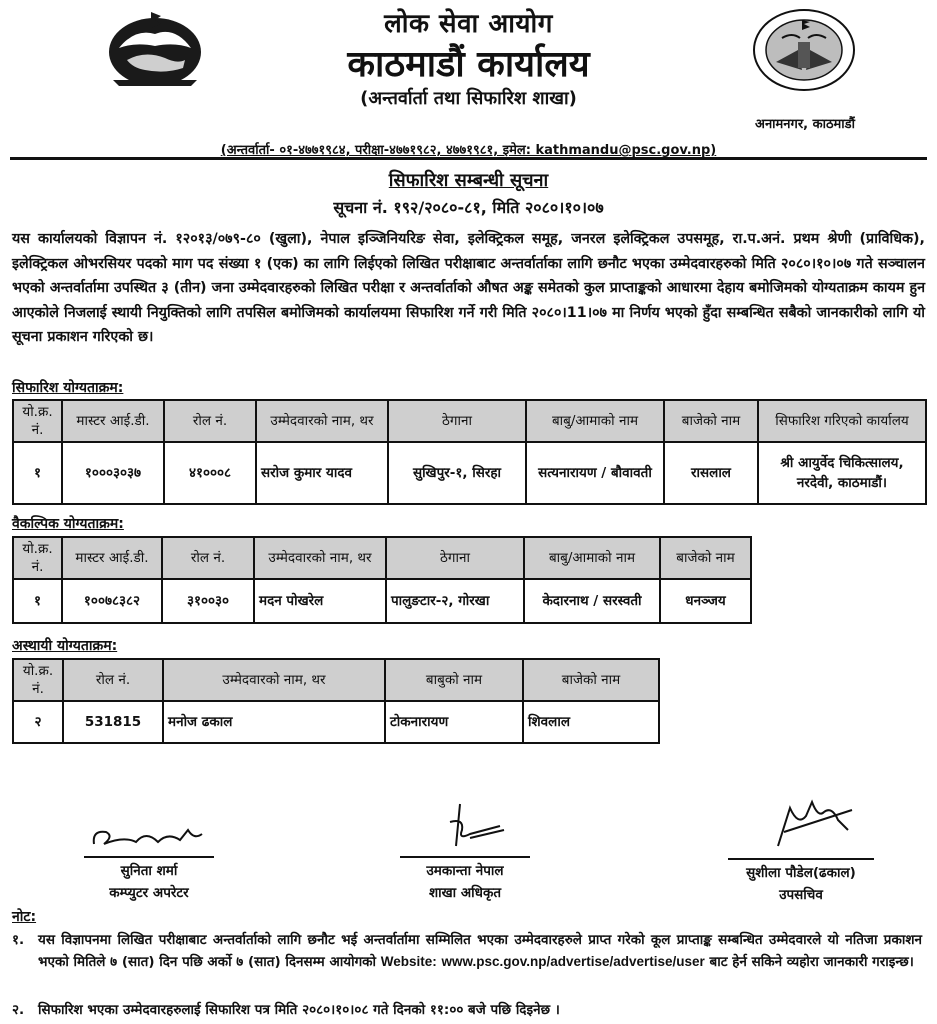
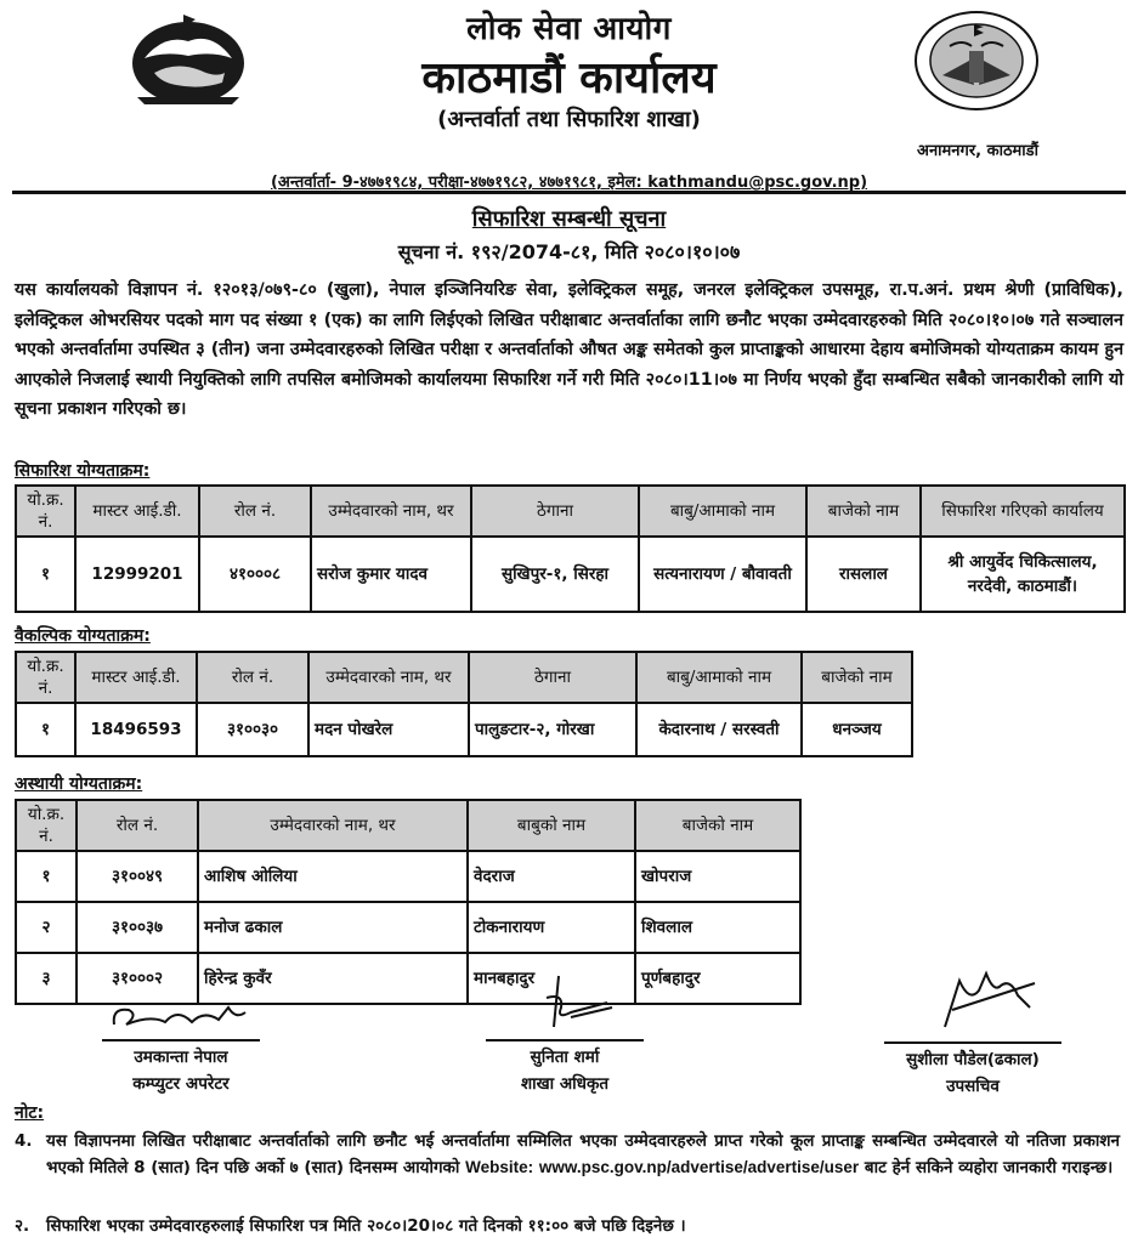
  लोक सेवा आयोग
  काठमाडौं कार्यालय
  (अन्तर्वार्ता तथा सिफारिश शाखा)
  अनामनगर, काठमाडौं
- (अन्तर्वार्ता- ०१-४७७१९८४, परीक्षा-४७७१९८२, ४७७१९८१, इमेल: kathmandu@psc.gov.np)
+ (अन्तर्वार्ता- 9-४७७१९८४, परीक्षा-४७७१९८२, ४७७१९८१, इमेल: kathmandu@psc.gov.np)
  सिफारिश सम्बन्धी सूचना
- सूचना नं. १९२/२०८०-८१, मिति २०८०।१०।०७
+ सूचना नं. १९२/2074-८१, मिति २०८०।१०।०७
  यस कार्यालयको विज्ञापन नं. १२०१३/०७९-८० (खुला), नेपाल इञ्जिनियरिङ सेवा, इलेक्ट्रिकल समूह, जनरल इलेक्ट्रिकल उपसमूह, रा.प.अनं. प्रथम श्रेणी (प्राविधिक), इलेक्ट्रिकल ओभरसियर पदको माग पद संख्या १ (एक) का लागि लिईएको लिखित परीक्षाबाट अन्तर्वार्ताका लागि छनौट भएका उम्मेदवारहरुको मिति २०८०।१०।०७ गते सञ्चालन भएको अन्तर्वार्तामा उपस्थित ३ (तीन) जना उम्मेदवारहरुको लिखित परीक्षा र अन्तर्वार्ताको औषत अङ्क समेतको कुल प्राप्ताङ्कको आधारमा देहाय बमोजिमको योग्यताक्रम कायम हुन आएकोले निजलाई स्थायी नियुक्तिको लागि तपसिल बमोजिमको कार्यालयमा सिफारिश गर्ने गरी मिति २०८०।11।०७ मा निर्णय भएको हुँदा सम्बन्धित सबैको जानकारीको लागि यो सूचना प्रकाशन गरिएको छ।
  सिफारिश योग्यताक्रम:
  यो.क्र. नं.	मास्टर आई.डी.	रोल नं.	उम्मेदवारको नाम, थर	ठेगाना	बाबु/आमाको नाम	बाजेको नाम	सिफारिश गरिएको कार्यालय
- १	१०००३०३७	४१०००८	सरोज कुमार यादव	सुखिपुर-१, सिरहा	सत्यनारायण / बौवावती	रासलाल	श्री आयुर्वेद चिकित्सालय, नरदेवी, काठमाडौं।
+ १	12999201	४१०००८	सरोज कुमार यादव	सुखिपुर-१, सिरहा	सत्यनारायण / बौवावती	रासलाल	श्री आयुर्वेद चिकित्सालय, नरदेवी, काठमाडौं।
  वैकल्पिक योग्यताक्रम:
  यो.क्र. नं.	मास्टर आई.डी.	रोल नं.	उम्मेदवारको नाम, थर	ठेगाना	बाबु/आमाको नाम	बाजेको नाम
- १	१००७८३८२	३१००३०	मदन पोखरेल	पालुङटार-२, गोरखा	केदारनाथ / सरस्वती	धनञ्जय
+ १	18496593	३१००३०	मदन पोखरेल	पालुङटार-२, गोरखा	केदारनाथ / सरस्वती	धनञ्जय
  अस्थायी योग्यताक्रम:
  यो.क्र. नं.	रोल नं.	उम्मेदवारको नाम, थर	बाबुको नाम	बाजेको नाम
+ १	३१००४९	आशिष ओलिया	वेदराज	खोपराज
- २	531815	मनोज ढकाल	टोकनारायण	शिवलाल
+ २	३१००३७	मनोज ढकाल	टोकनारायण	शिवलाल
+ ३	३१०००२	हिरेन्द्र कुवँर	मानबहादुर	पूर्णबहादुर
- सुनिता शर्मा
+ उमकान्ता नेपाल
  कम्प्युटर अपरेटर
- उमकान्ता नेपाल
+ सुनिता शर्मा
  शाखा अधिकृत
  सुशीला पौडेल(ढकाल)
  उपसचिव
  नोट:
- १.
+ 4.
- यस विज्ञापनमा लिखित परीक्षाबाट अन्तर्वार्ताको लागि छनौट भई अन्तर्वार्तामा सम्मिलित भएका उम्मेदवारहरुले प्राप्त गरेको कूल प्राप्ताङ्क सम्बन्धित उम्मेदवारले यो नतिजा प्रकाशन भएको मितिले ७ (सात) दिन पछि अर्को ७ (सात) दिनसम्म आयोगको Website: www.psc.gov.np/advertise/advertise/user बाट हेर्न सकिने व्यहोरा जानकारी गराइन्छ।
+ यस विज्ञापनमा लिखित परीक्षाबाट अन्तर्वार्ताको लागि छनौट भई अन्तर्वार्तामा सम्मिलित भएका उम्मेदवारहरुले प्राप्त गरेको कूल प्राप्ताङ्क सम्बन्धित उम्मेदवारले यो नतिजा प्रकाशन भएको मितिले 8 (सात) दिन पछि अर्को ७ (सात) दिनसम्म आयोगको Website: www.psc.gov.np/advertise/advertise/user बाट हेर्न सकिने व्यहोरा जानकारी गराइन्छ।
  २.
- सिफारिश भएका उम्मेदवारहरुलाई सिफारिश पत्र मिति २०८०।१०।०८ गते दिनको ११:०० बजे पछि दिइनेछ ।
+ सिफारिश भएका उम्मेदवारहरुलाई सिफारिश पत्र मिति २०८०।20।०८ गते दिनको ११:०० बजे पछि दिइनेछ ।
